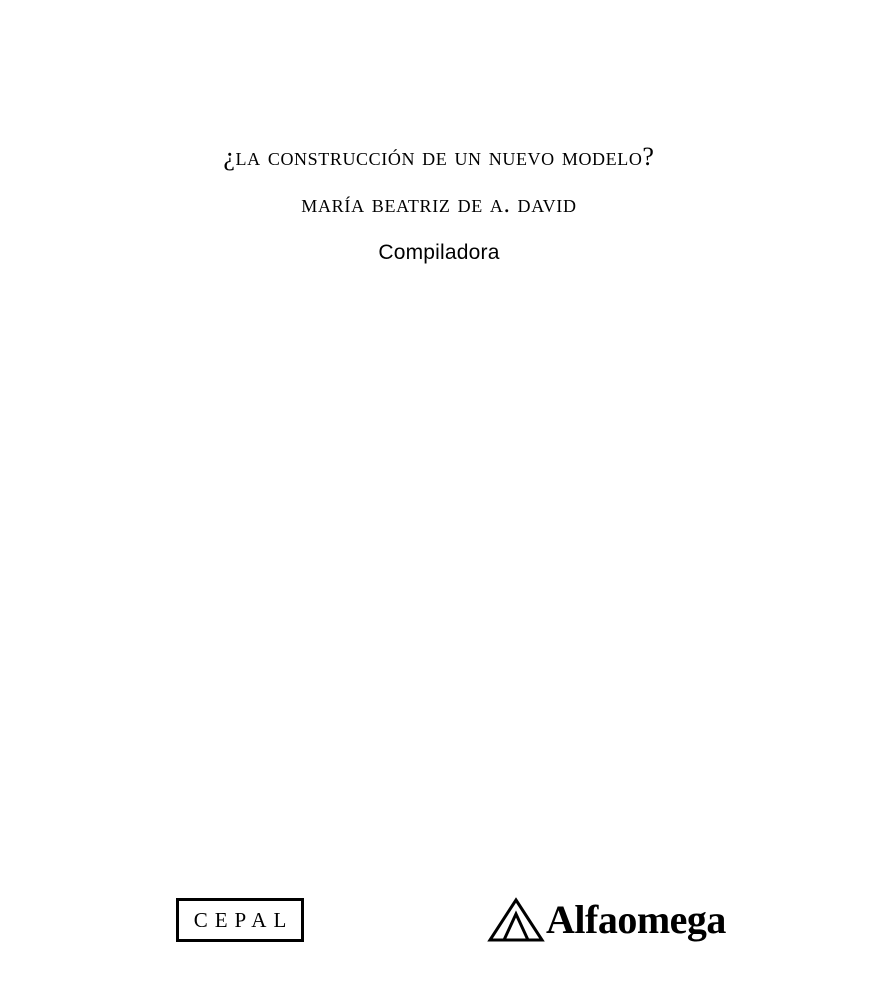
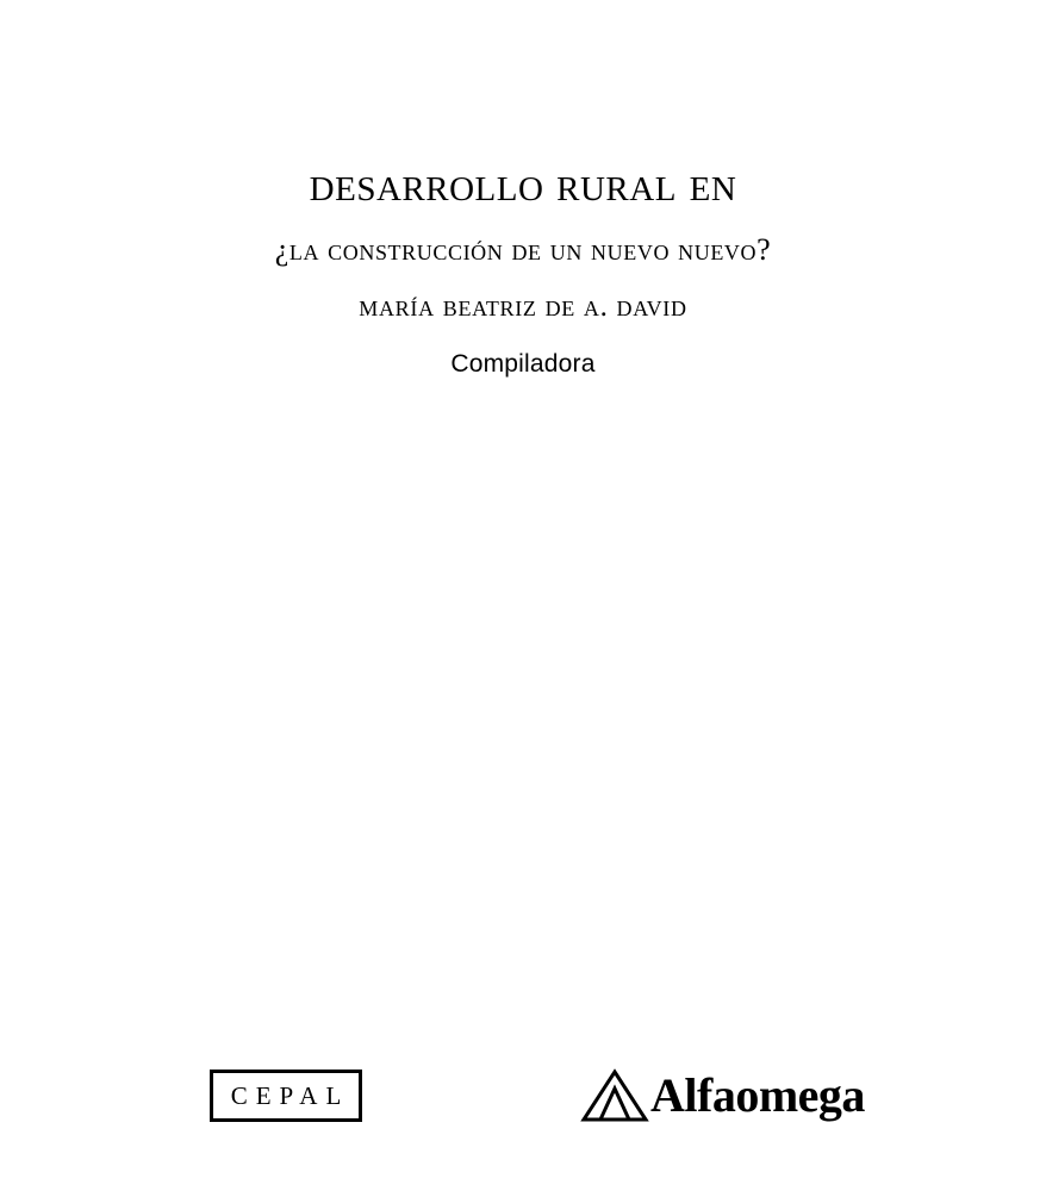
+ desarrollo rural en
- ¿la construcción de un nuevo modelo?
+ ¿la construcción de un nuevo nuevo?
  maría beatriz de a. david
  Compiladora
  CEPAL
  Alfaomega
